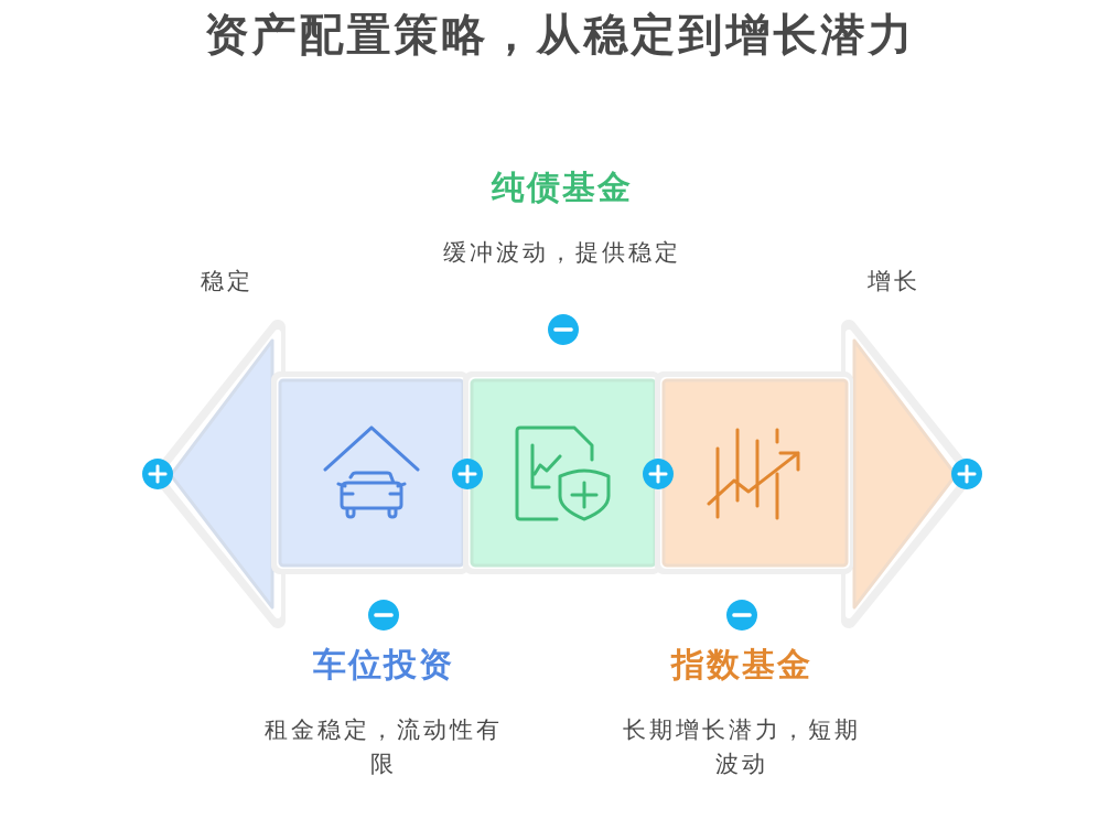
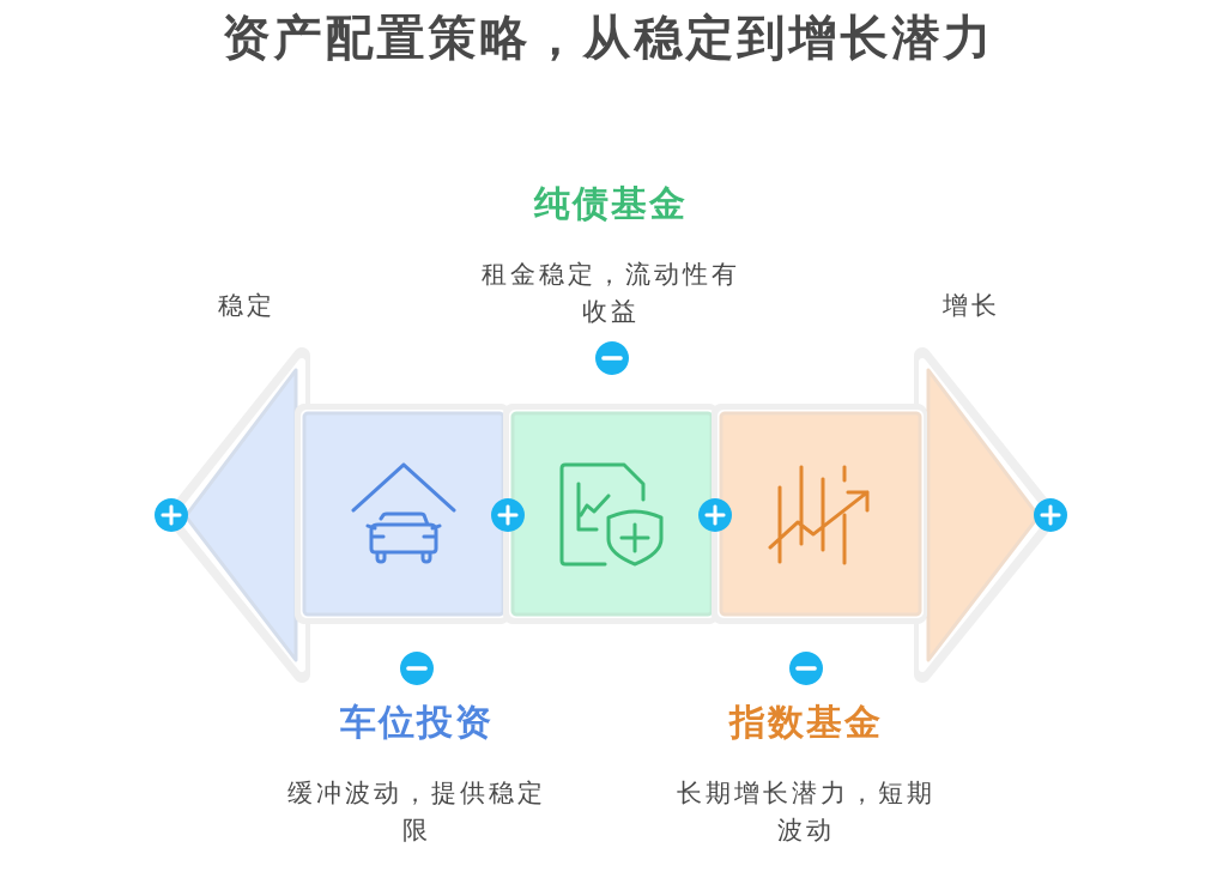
  资产配置策略，从稳定到增长潜力
  稳定
  增长
  纯债基金
- 缓冲波动，提供稳定
+ 租金稳定，流动性有
+ 收益
  车位投资
- 租金稳定，流动性有
+ 缓冲波动，提供稳定
  限
  指数基金
  长期增长潜力，短期
  波动
